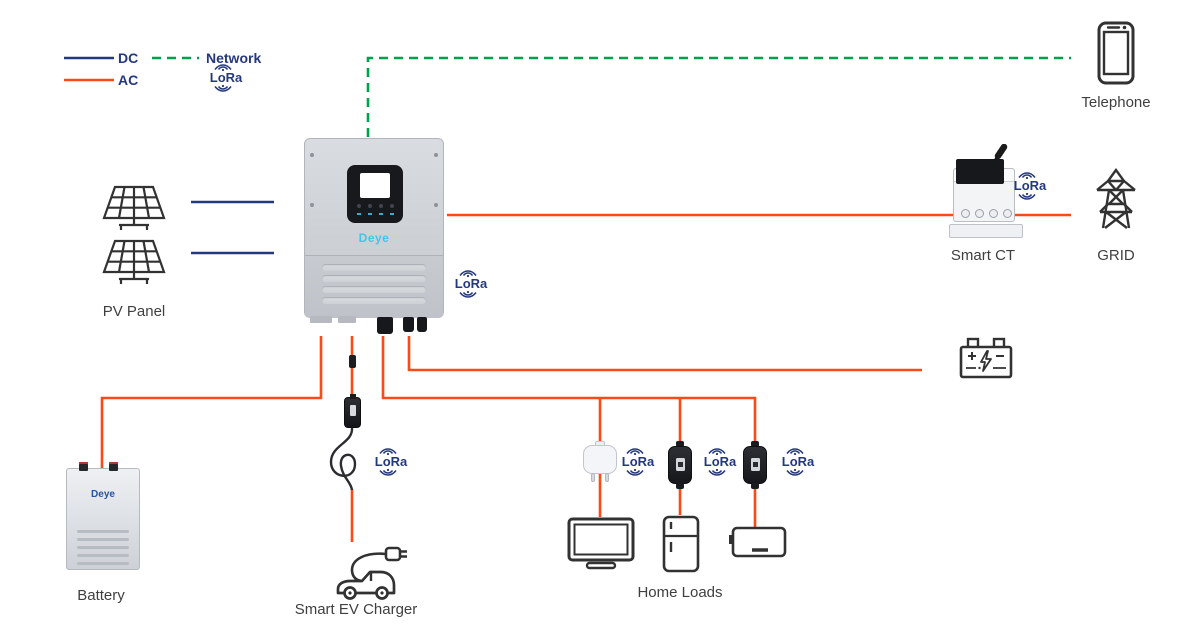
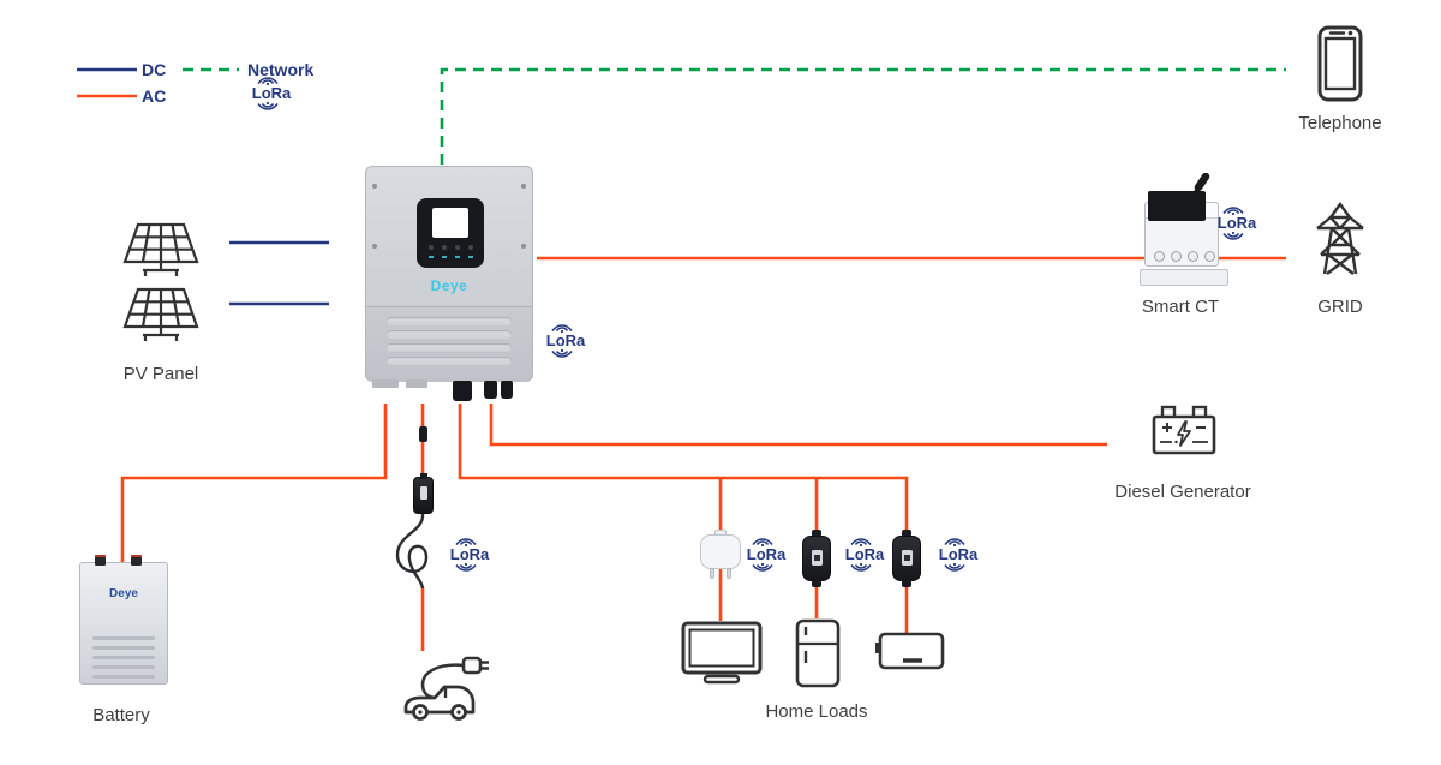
  DC
  Network
  AC
  LoRa
  PV Panel
  Deye
  LoRa
  Deye
  Battery
  LoRa
- Smart EV Charger
  LoRa
  LoRa
  LoRa
  Home Loads
+ Diesel Generator
  LoRa
  Smart CT
  GRID
  Telephone
